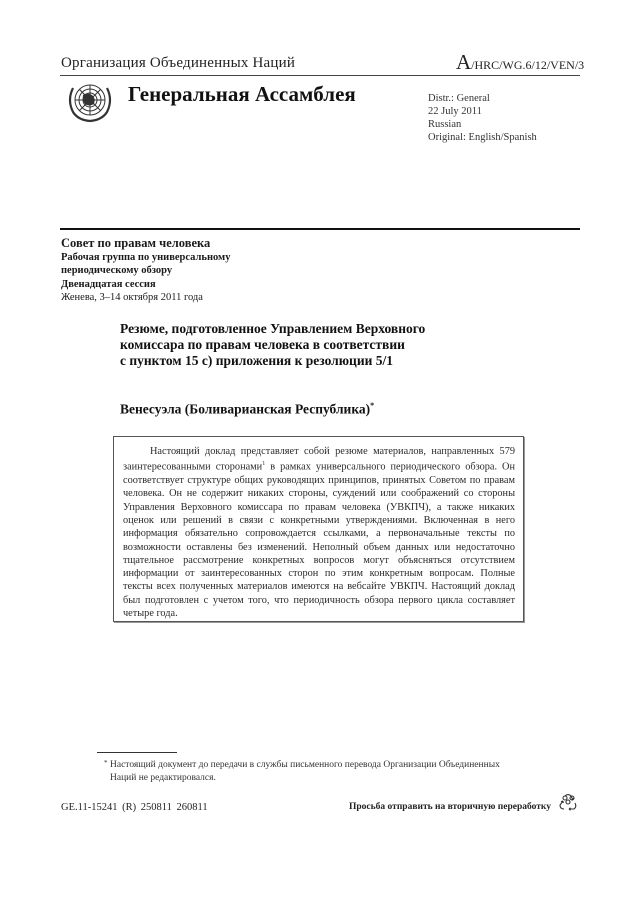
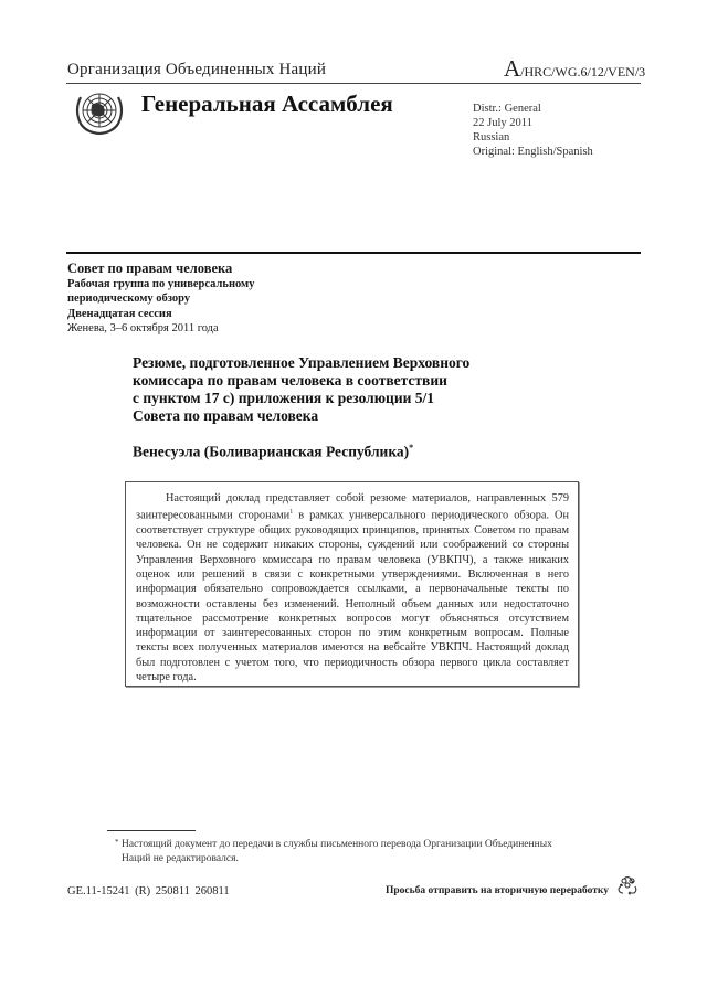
  Организация Объединенных Наций
  A/HRC/WG.6/12/VEN/3
  Генеральная Ассамблея
  Distr.: General
  22 July 2011
  Russian
  Original: English/Spanish
  Совет по правам человека
  Рабочая группа по универсальному
  периодическому обзору
  Двенадцатая сессия
- Женева, 3–14 октября 2011 года
+ Женева, 3–6 октября 2011 года
  Резюме, подготовленное Управлением Верховного
  комиссара по правам человека в соответствии
- с пунктом 15 с) приложения к резолюции 5/1
+ с пунктом 17 с) приложения к резолюции 5/1
+ Совета по правам человека
  Венесуэла (Боливарианская Республика)*
  Настоящий доклад представляет собой резюме материалов, направленных 579 заинтересованными сторонами в рамках универсального периодического обзора. Он соответствует структуре общих руководящих принципов, принятых Советом по правам человека. Он не содержит никаких стороны, суждений или соображений со стороны Управления Верховного комиссара по правам человека (УВКПЧ), а также никаких оценок или решений в связи с конкретными утверждениями. Включенная в него информация обязательно сопровождается ссылками, а первоначальные тексты по возможности оставлены без изменений. Неполный объем данных или недостаточно тщательное рассмотрение конкретных вопросов могут объясняться отсутствием информации от заинтересованных сторон по этим конкретным вопросам. Полные тексты всех полученных материалов имеются на вебсайте УВКПЧ. Настоящий доклад был подготовлен с учетом того, что периодичность обзора первого цикла составляет четыре года.
  *
  Настоящий документ до передачи в службы письменного перевода Организации Объединенных Наций не редактировался.
  GE.11-15241 (R) 250811 260811
  Просьба отправить на вторичную переработку
